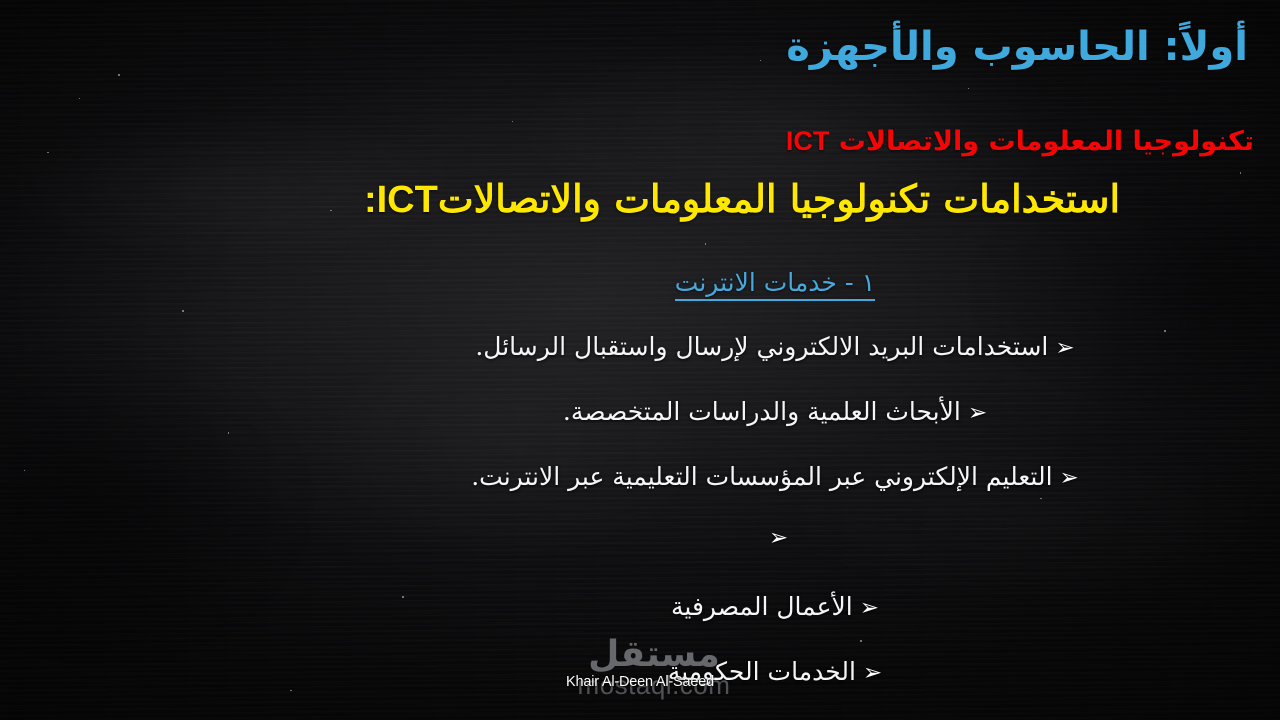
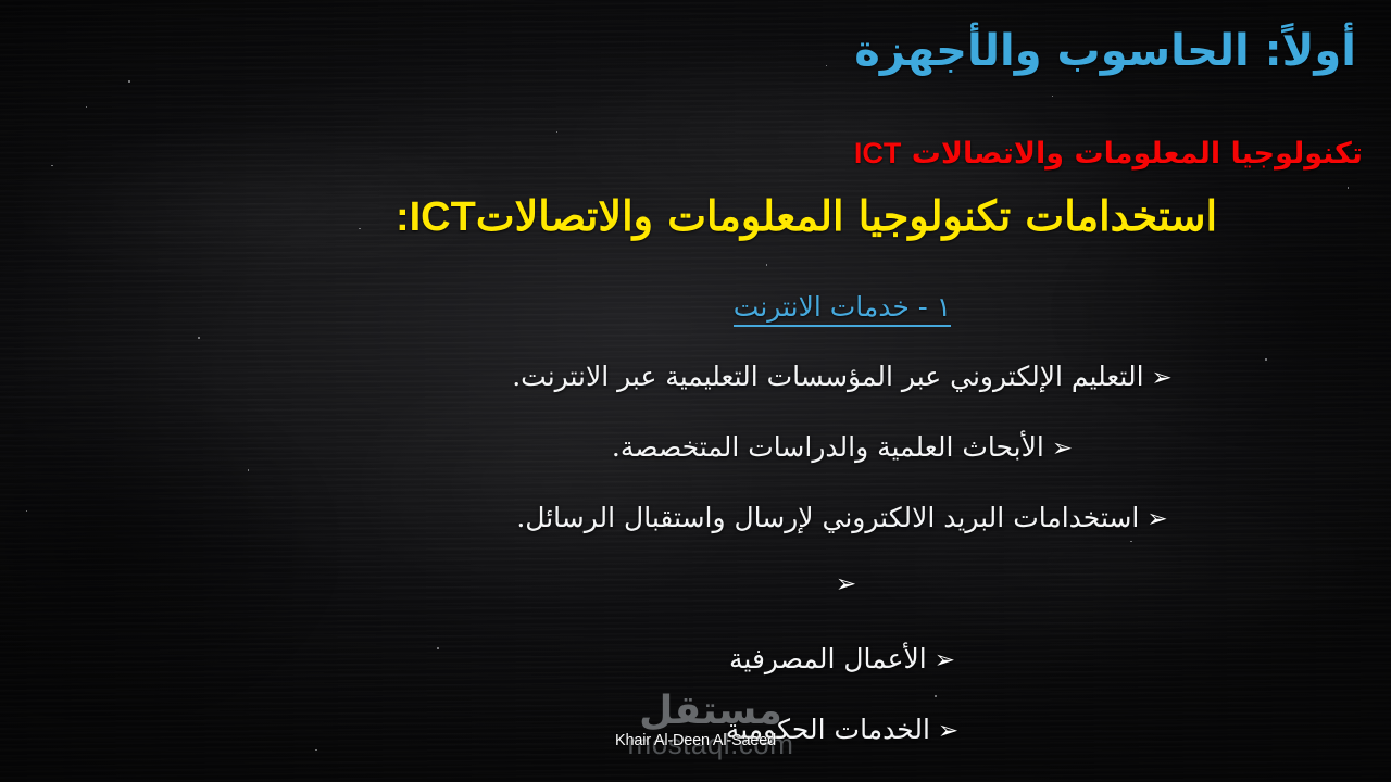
  أولاً: الحاسوب والأجهزة
  تكنولوجيا المعلومات والاتصالات ICT
  استخدامات تكنولوجيا المعلومات والاتصالاتICT:
  ١ - خدمات الانترنت
  ➢
- استخدامات البريد الالكتروني لإرسال واستقبال الرسائل.
+ التعليم الإلكتروني عبر المؤسسات التعليمية عبر الانترنت.
  ➢
  الأبحاث العلمية والدراسات المتخصصة.
  ➢
- التعليم الإلكتروني عبر المؤسسات التعليمية عبر الانترنت.
+ استخدامات البريد الالكتروني لإرسال واستقبال الرسائل.
  ➢
  ➢
  الأعمال المصرفية
  ➢
  الخدمات الحكومية
  مستقل
  mostaql.com
  Khair Al-Deen Al-Saeed
